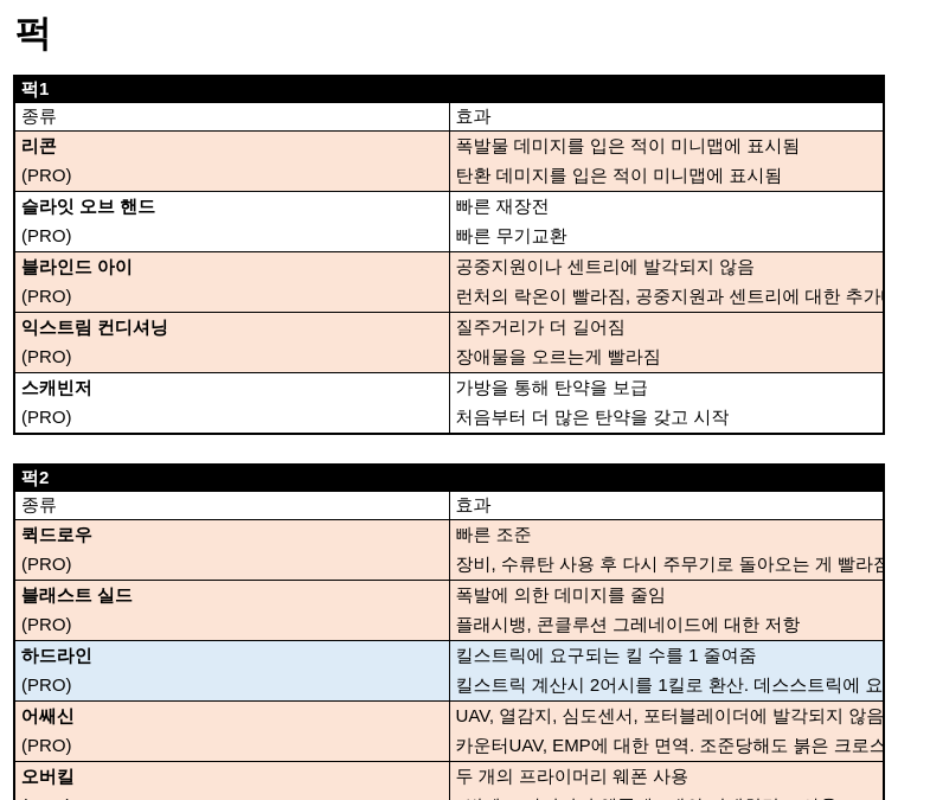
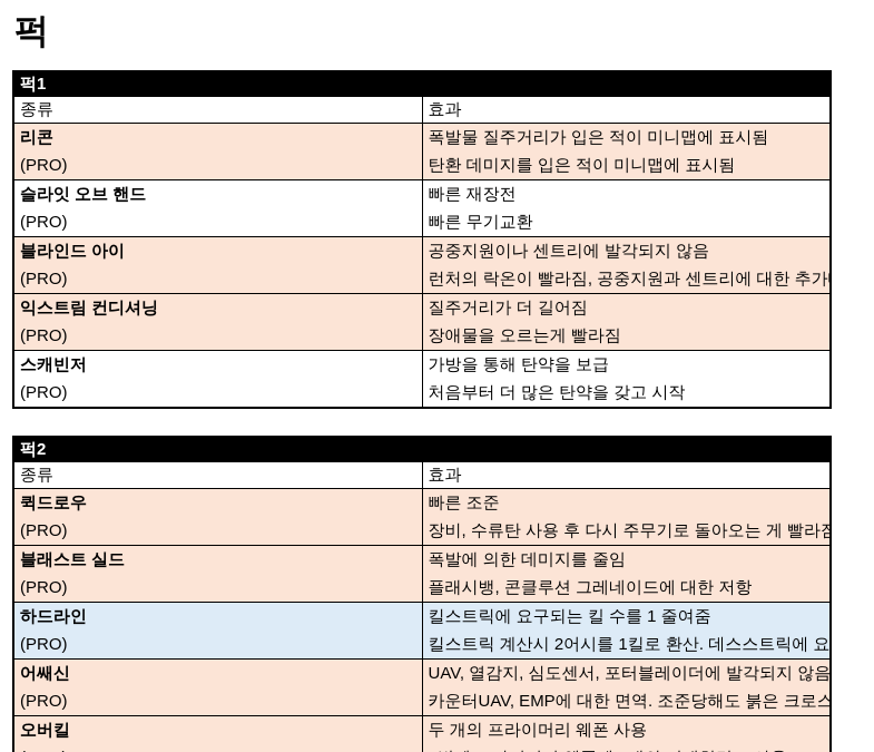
  퍽
  퍽1
  종류	효과
- 리콘 (PRO)	폭발물 데미지를 입은 적이 미니맵에 표시됨 탄환 데미지를 입은 적이 미니맵에 표시됨
+ 리콘 (PRO)	폭발물 질주거리가 입은 적이 미니맵에 표시됨 탄환 데미지를 입은 적이 미니맵에 표시됨
  슬라잇 오브 핸드 (PRO)	빠른 재장전 빠른 무기교환
  블라인드 아이 (PRO)	공중지원이나 센트리에 발각되지 않음 런처의 락온이 빨라짐, 공중지원과 센트리에 대한 추가
  익스트림 컨디셔닝 (PRO)	질주거리가 더 길어짐 장애물을 오르는게 빨라짐
  스캐빈저 (PRO)	가방을 통해 탄약을 보급 처음부터 더 많은 탄약을 갖고 시작
  퍽2
  종류	효과
  퀵드로우 (PRO)	빠른 조준 장비, 수류탄 사용 후 다시 주무기로 돌아오는 게 빨라짐
  블래스트 실드 (PRO)	폭발에 의한 데미지를 줄임 플래시뱅, 콘클루션 그레네이드에 대한 저항
  하드라인 (PRO)	킬스트릭에 요구되는 킬 수를 1 줄여줌 킬스트릭 계산시 2어시를 1킬로 환산. 데스스트릭에 요
  어쌔신 (PRO)	UAV, 열감지, 심도센서, 포터블레이더에 발각되지 않음 카운터UAV, EMP에 대한 면역. 조준당해도 붉은 크로스
